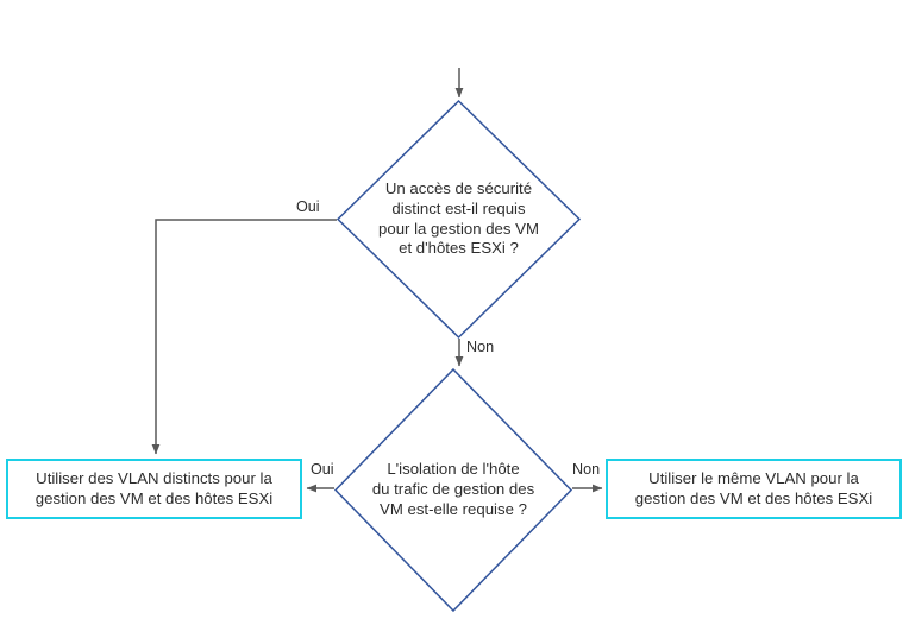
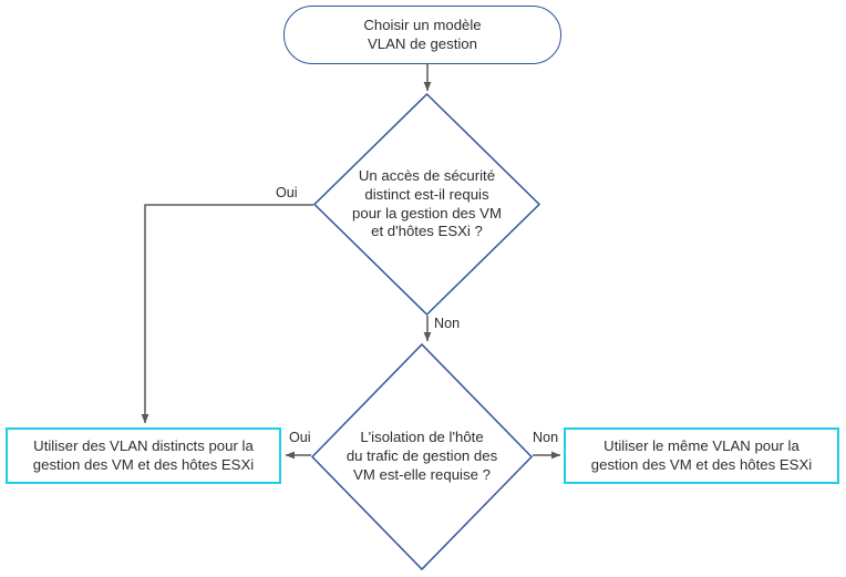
+ Choisir un modèle
+ VLAN de gestion
  Un accès de sécurité
  distinct est-il requis
  pour la gestion des VM
  et d'hôtes ESXi ?
  L'isolation de l'hôte
  du trafic de gestion des
  VM est-elle requise ?
  Utiliser des VLAN distincts pour la
  gestion des VM et des hôtes ESXi
  Utiliser le même VLAN pour la
  gestion des VM et des hôtes ESXi
  Oui
  Non
  Oui
  Non
